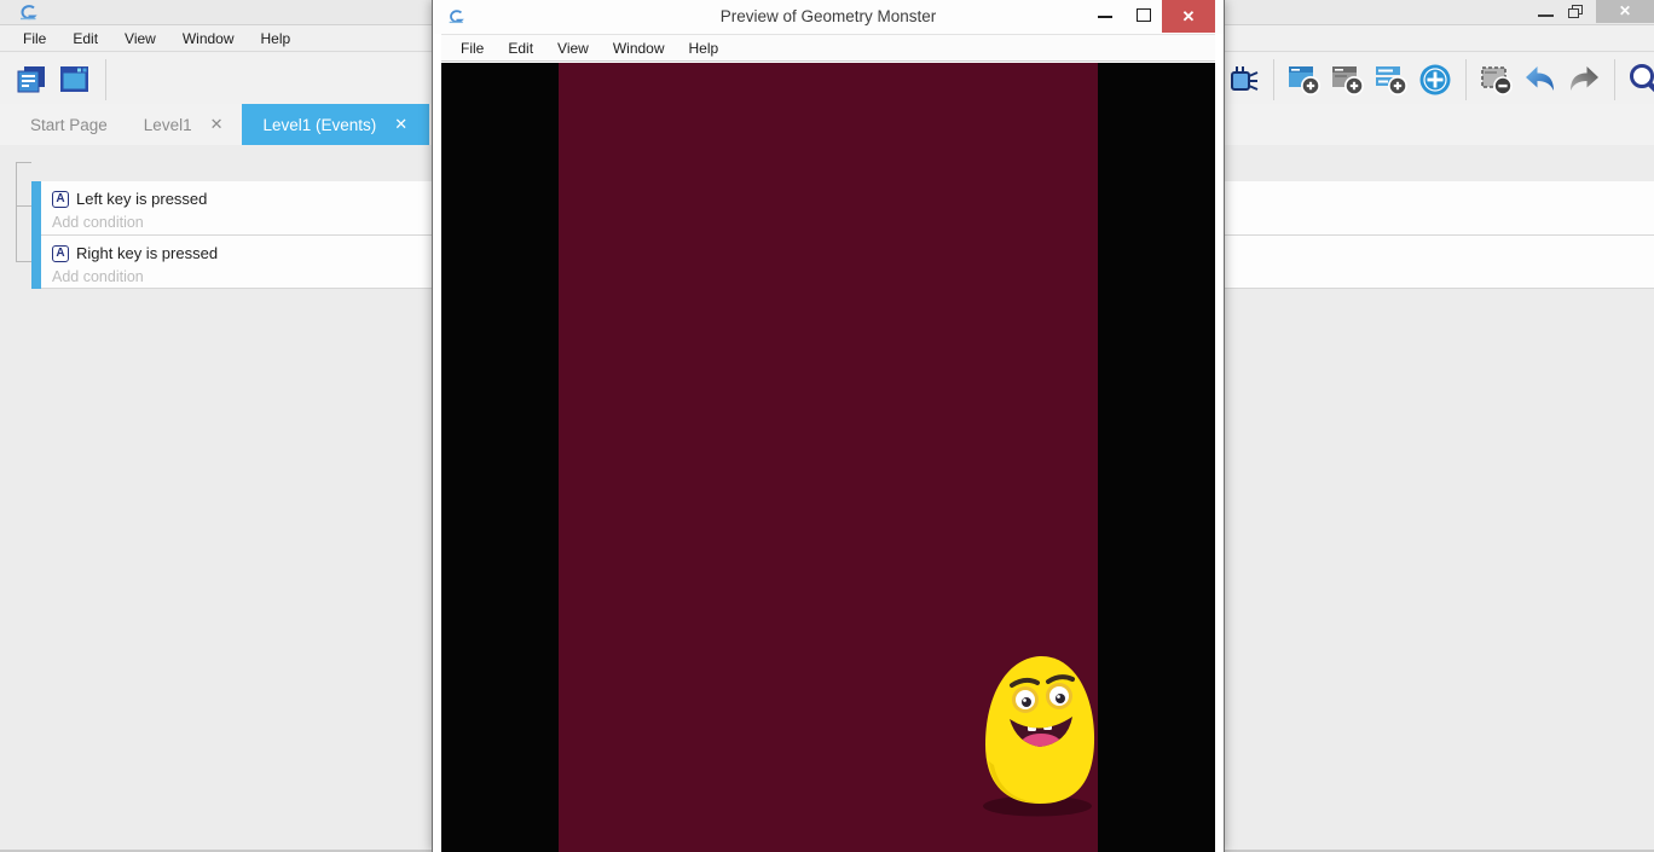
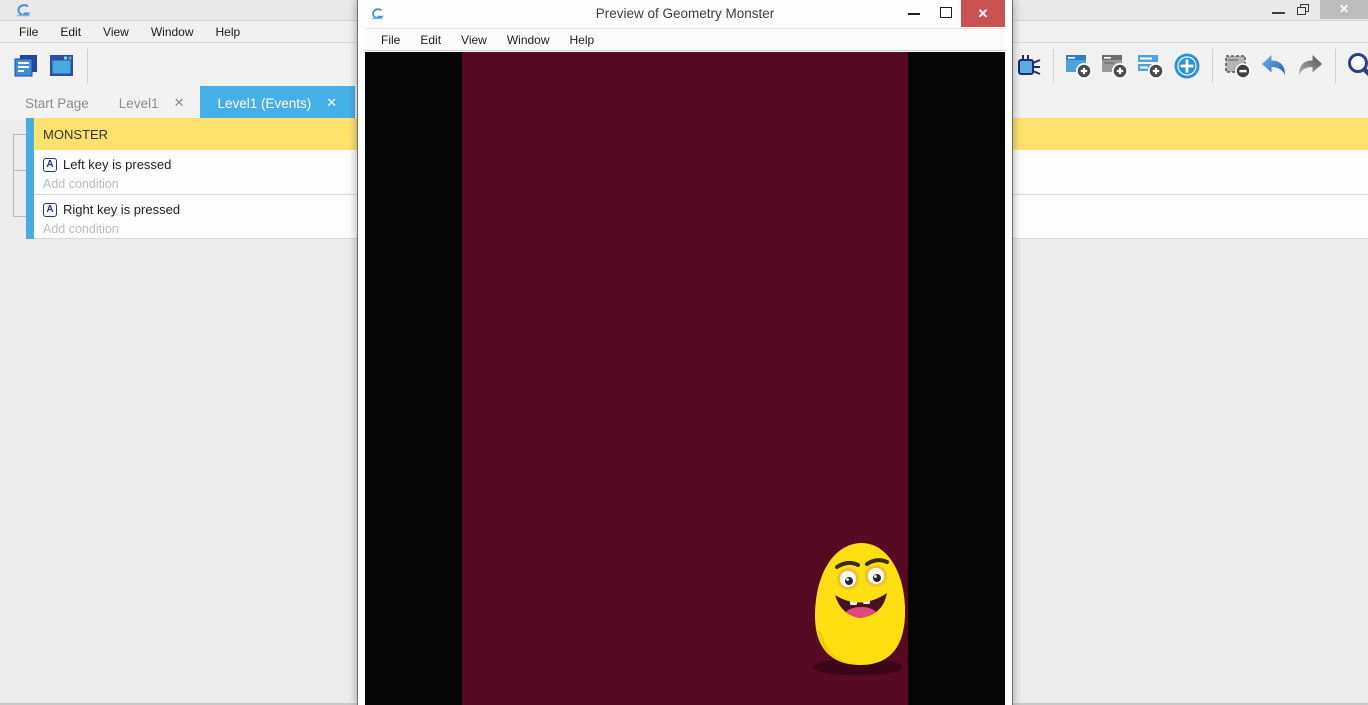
  ✕
  File
  Edit
  View
  Window
  Help
  Start Page
  Level1
  ✕
  Level1 (Events)
  ✕
+ MONSTER
  A
  Left key is pressed
  Add condition
  A
  Right key is pressed
  Add condition
  Preview of Geometry Monster
  ✕
  File
  Edit
  View
  Window
  Help
